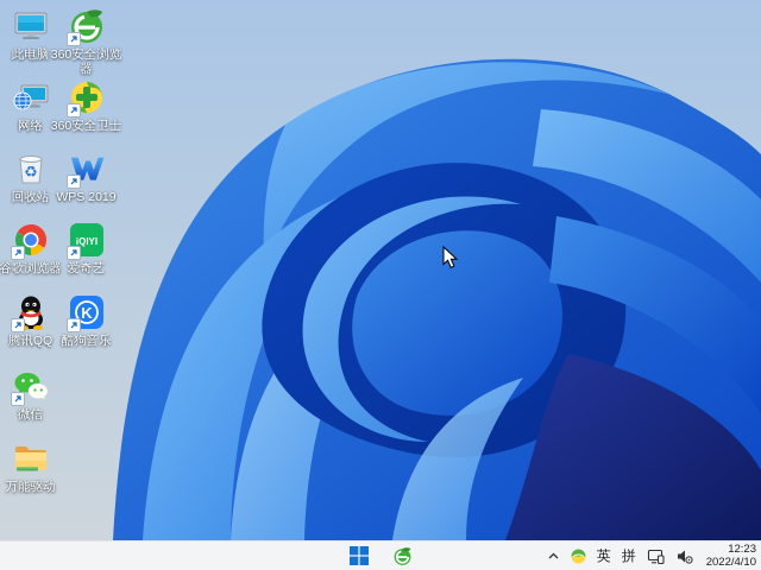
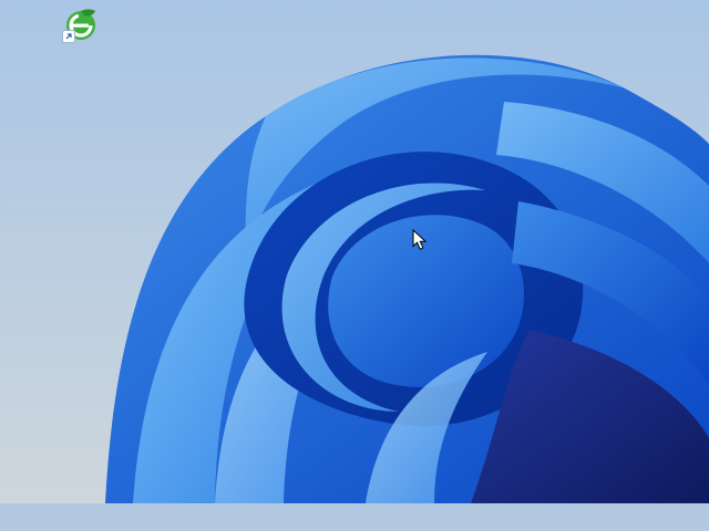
- 此电脑
- 360安全浏览器
- 网络
- 360安全卫士
- ♻
- 回收站
- WPS 2019
- 谷歌浏览器
- iQIYI
- 爱奇艺
- 腾讯QQ
- K
- 酷狗音乐
- 微信
- 万能驱动
- 英
- 拼
- 12:23
- 2022/4/10
